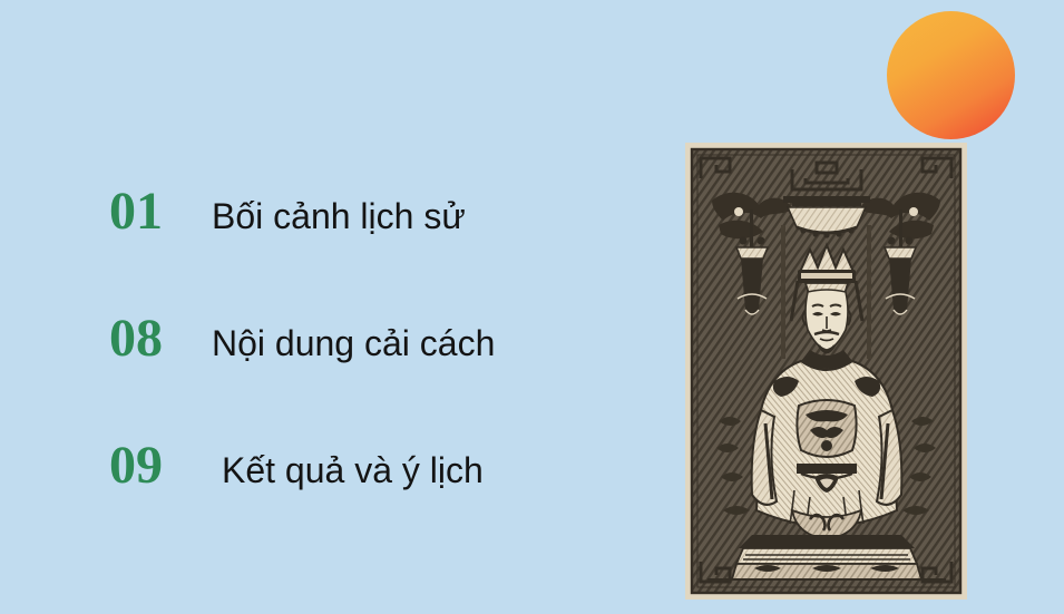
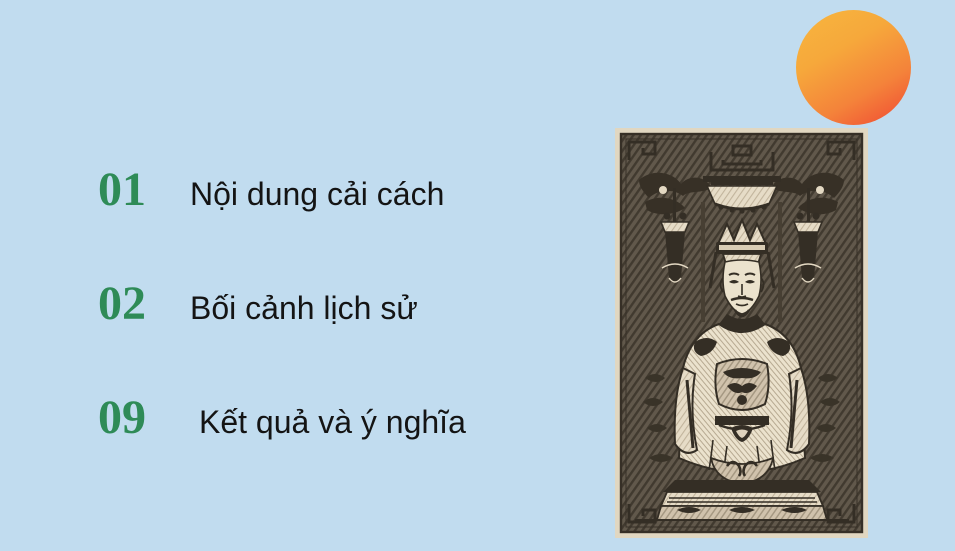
  01
- Bối cảnh lịch sử
+ Nội dung cải cách
- 08
+ 02
- Nội dung cải cách
+ Bối cảnh lịch sử
  09
- Kết quả và ý lịch
+ Kết quả và ý nghĩa
